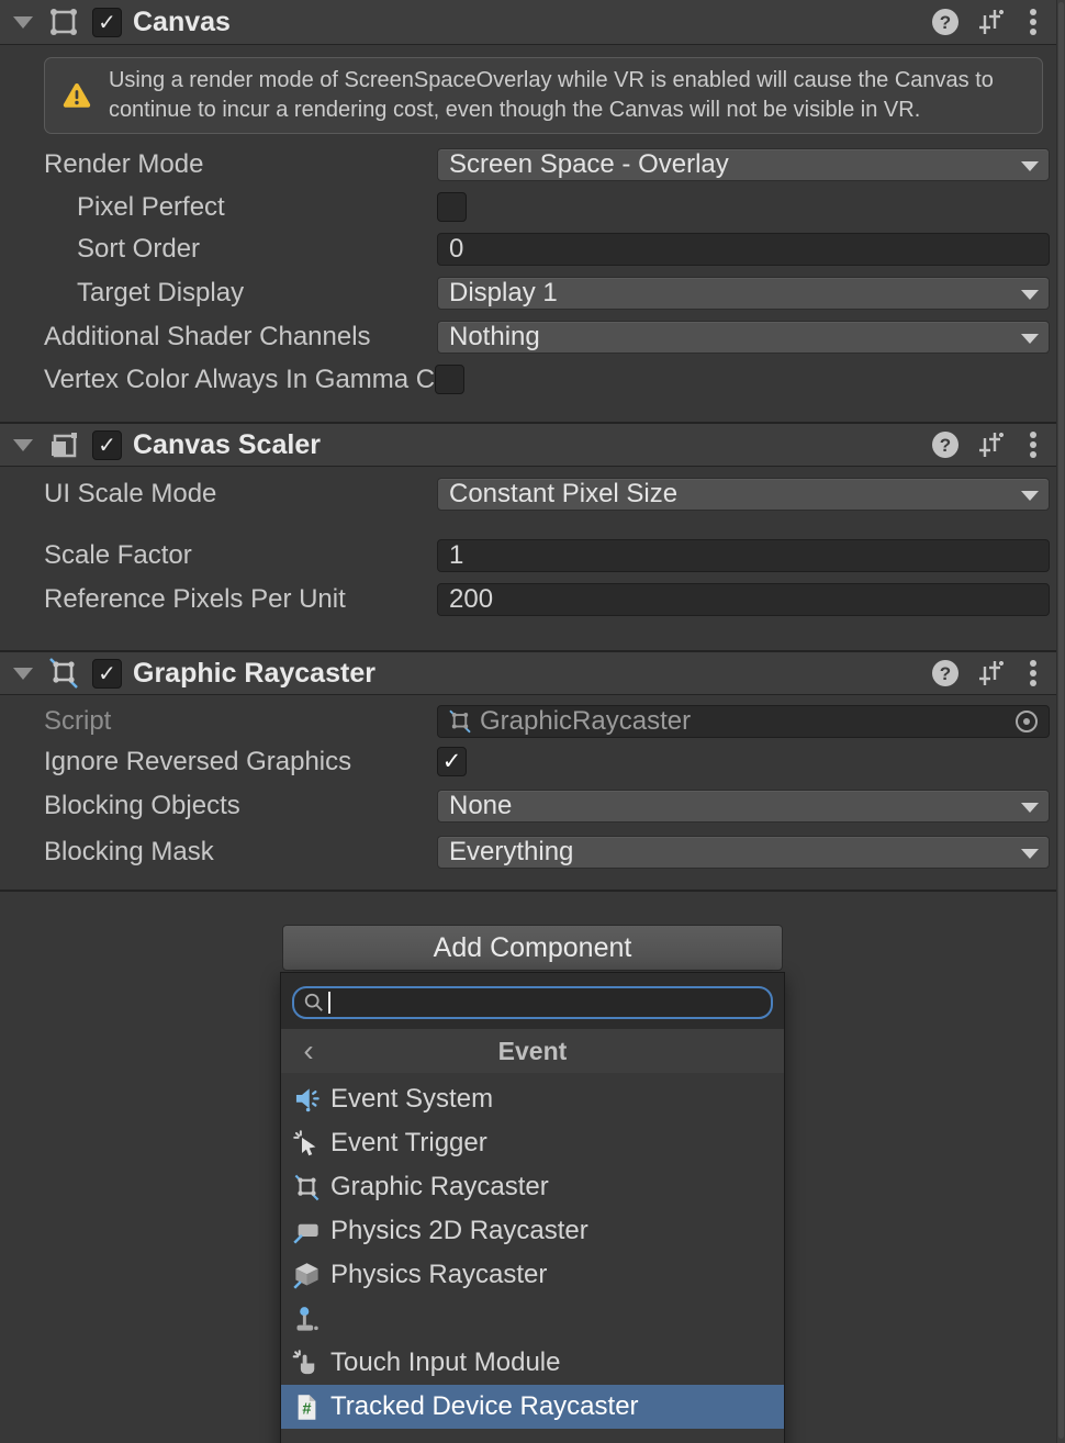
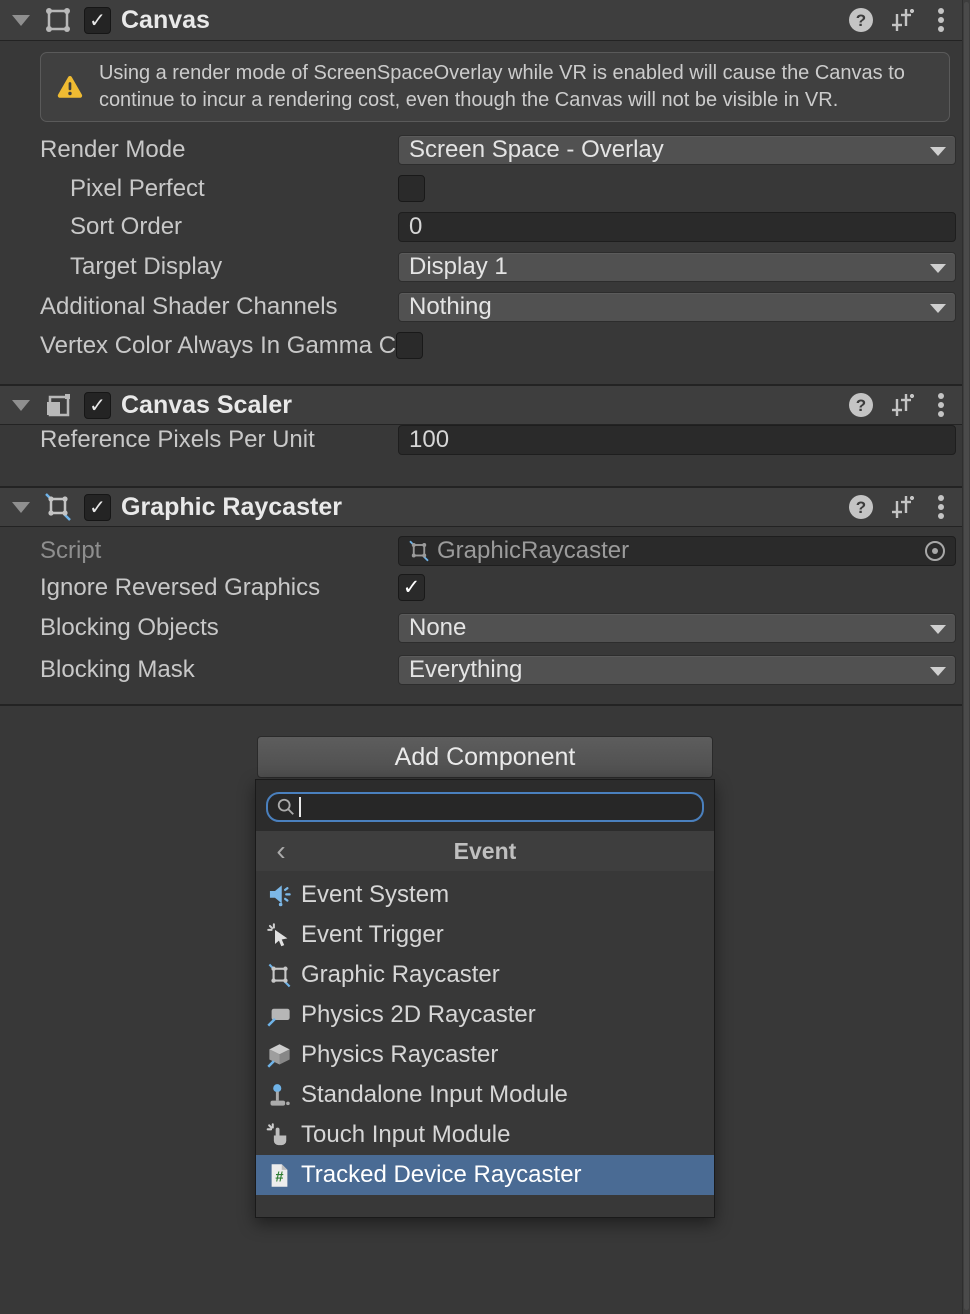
  Canvas
  ?
  Using a render mode of ScreenSpaceOverlay while VR is enabled will cause the Canvas to continue to incur a rendering cost, even though the Canvas will not be visible in VR.
  Render Mode
  Screen Space - Overlay
  Pixel Perfect
  Sort Order
  0
  Target Display
  Display 1
  Additional Shader Channels
  Nothing
  Vertex Color Always In Gamma C
  Canvas Scaler
  ?
- UI Scale Mode
- Constant Pixel Size
- Scale Factor
- 1
  Reference Pixels Per Unit
- 200
+ 100
  Graphic Raycaster
  ?
  Script
  GraphicRaycaster
  Ignore Reversed Graphics
  Blocking Objects
  None
  Blocking Mask
  Everything
  Add Component
  ‹
  Event
  Event System
  Event Trigger
  Graphic Raycaster
  Physics 2D Raycaster
  Physics Raycaster
+ Standalone Input Module
  Touch Input Module
  #
  Tracked Device Raycaster
